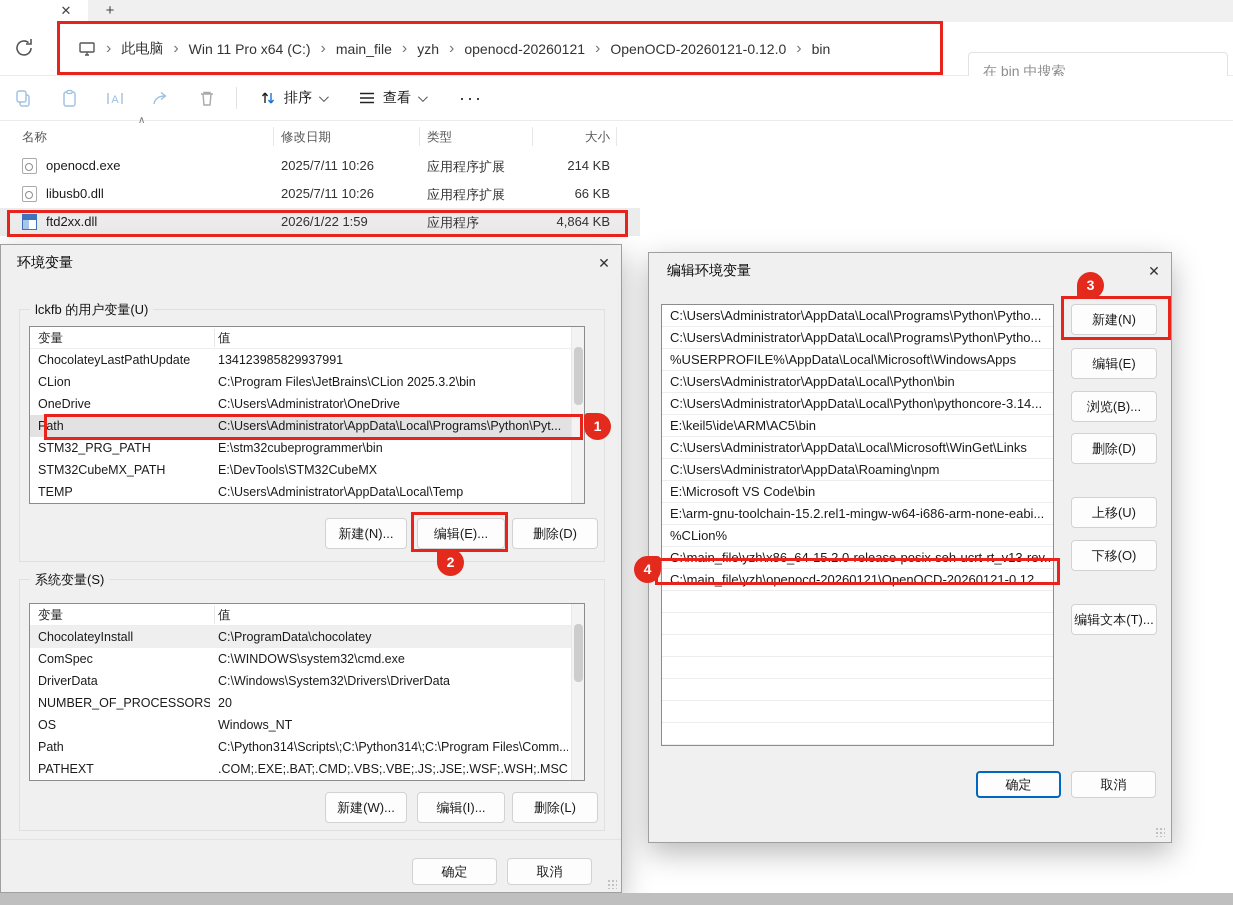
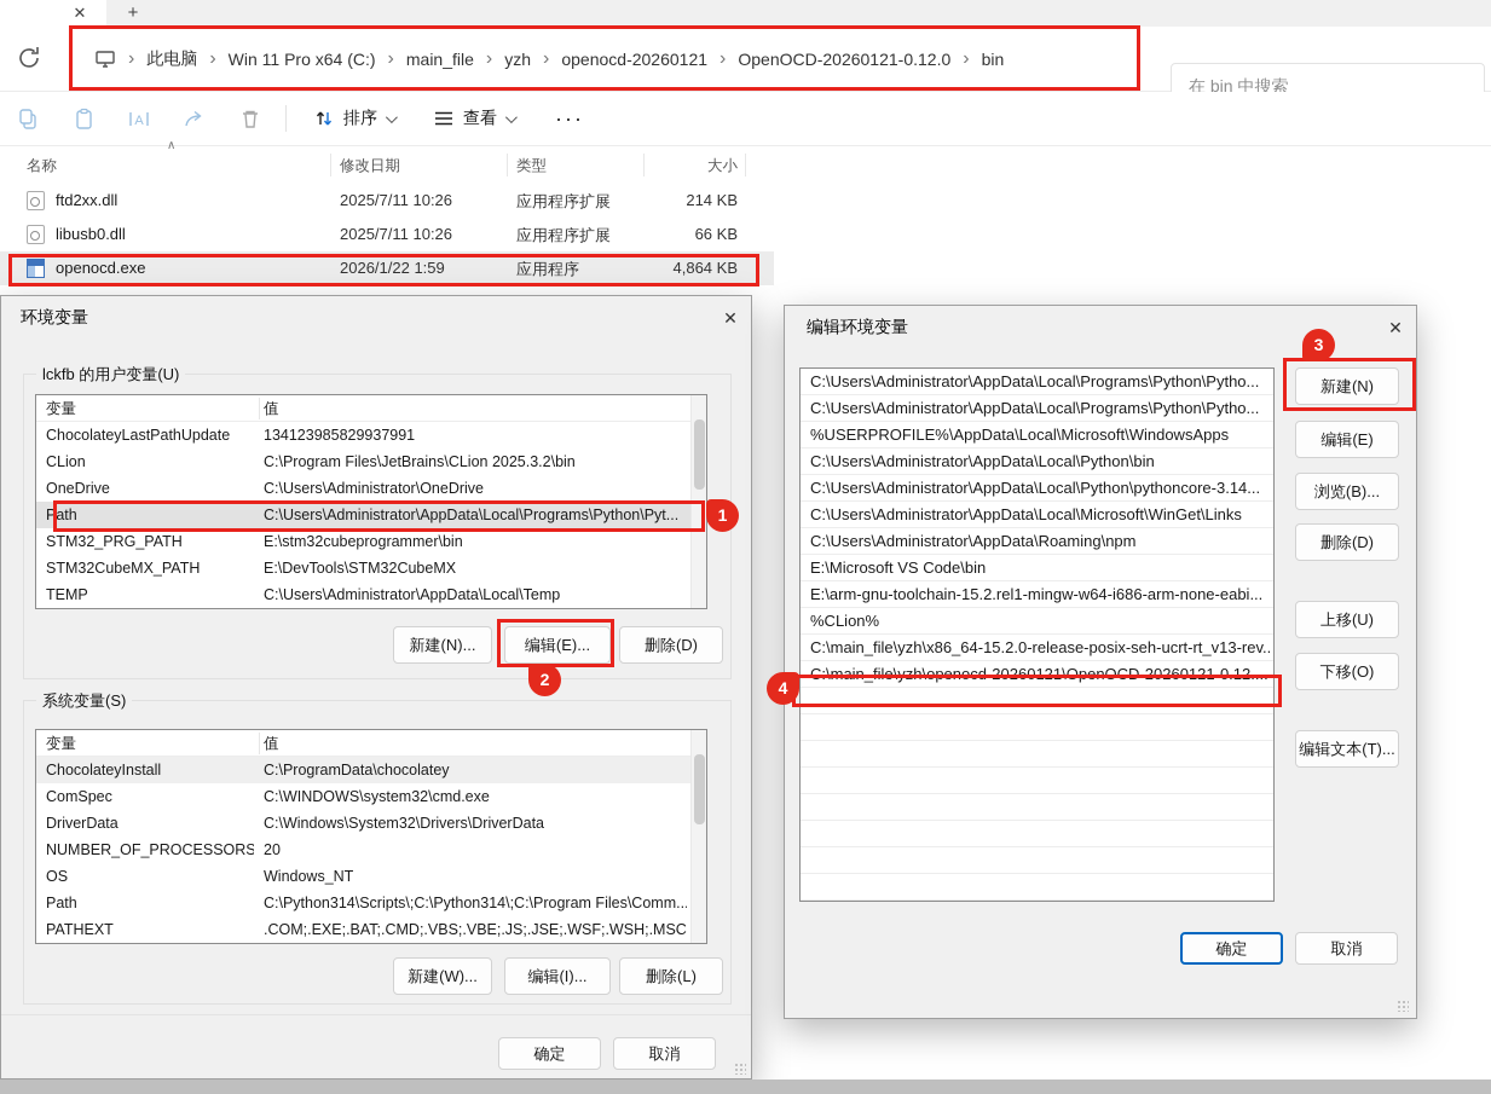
  ✕
  +
  ›
  此电脑
  ›
  Win 11 Pro x64 (C:)
  ›
  main_file
  ›
  yzh
  ›
  openocd-20260121
  ›
  OpenOCD-20260121-0.12.0
  ›
  bin
  在 bin 中搜索
  A
  排序
  查看
  ···
  名称
  ∧
  修改日期
  类型
  大小
- openocd.exe
+ ftd2xx.dll
  2025/7/11 10:26
  应用程序扩展
  214 KB
  libusb0.dll
  2025/7/11 10:26
  应用程序扩展
  66 KB
- ftd2xx.dll
+ openocd.exe
  2026/1/22 1:59
  应用程序
  4,864 KB
  环境变量
  ✕
  lckfb 的用户变量(U)
  变量
  值
  ChocolateyLastPathUpdate
  134123985829937991
  CLion
  C:\Program Files\JetBrains\CLion 2025.3.2\bin
  OneDrive
  C:\Users\Administrator\OneDrive
  Path
  C:\Users\Administrator\AppData\Local\Programs\Python\Pyt...
  STM32_PRG_PATH
  E:\stm32cubeprogrammer\bin
  STM32CubeMX_PATH
  E:\DevTools\STM32CubeMX
  TEMP
  C:\Users\Administrator\AppData\Local\Temp
  新建(N)...
  编辑(E)...
  删除(D)
  系统变量(S)
  变量
  值
  ChocolateyInstall
  C:\ProgramData\chocolatey
  ComSpec
  C:\WINDOWS\system32\cmd.exe
  DriverData
  C:\Windows\System32\Drivers\DriverData
  NUMBER_OF_PROCESSORS
  20
  OS
  Windows_NT
  Path
  C:\Python314\Scripts\;C:\Python314\;C:\Program Files\Comm...
  PATHEXT
  .COM;.EXE;.BAT;.CMD;.VBS;.VBE;.JS;.JSE;.WSF;.WSH;.MSC
  新建(W)...
  编辑(I)...
  删除(L)
  确定
  取消
  编辑环境变量
  ✕
  C:\Users\Administrator\AppData\Local\Programs\Python\Pytho...
  C:\Users\Administrator\AppData\Local\Programs\Python\Pytho...
  %USERPROFILE%\AppData\Local\Microsoft\WindowsApps
  C:\Users\Administrator\AppData\Local\Python\bin
  C:\Users\Administrator\AppData\Local\Python\pythoncore-3.14...
- E:\keil5\ide\ARM\AC5\bin
  C:\Users\Administrator\AppData\Local\Microsoft\WinGet\Links
  C:\Users\Administrator\AppData\Roaming\npm
  E:\Microsoft VS Code\bin
  E:\arm-gnu-toolchain-15.2.rel1-mingw-w64-i686-arm-none-eabi...
  %CLion%
  C:\main_file\yzh\x86_64-15.2.0-release-posix-seh-ucrt-rt_v13-rev..
  C:\main_file\yzh\openocd-20260121\OpenOCD-20260121-0.12....
  新建(N)
  编辑(E)
  浏览(B)...
  删除(D)
  上移(U)
  下移(O)
  编辑文本(T)...
  确定
  取消
  1
  2
  3
  4
